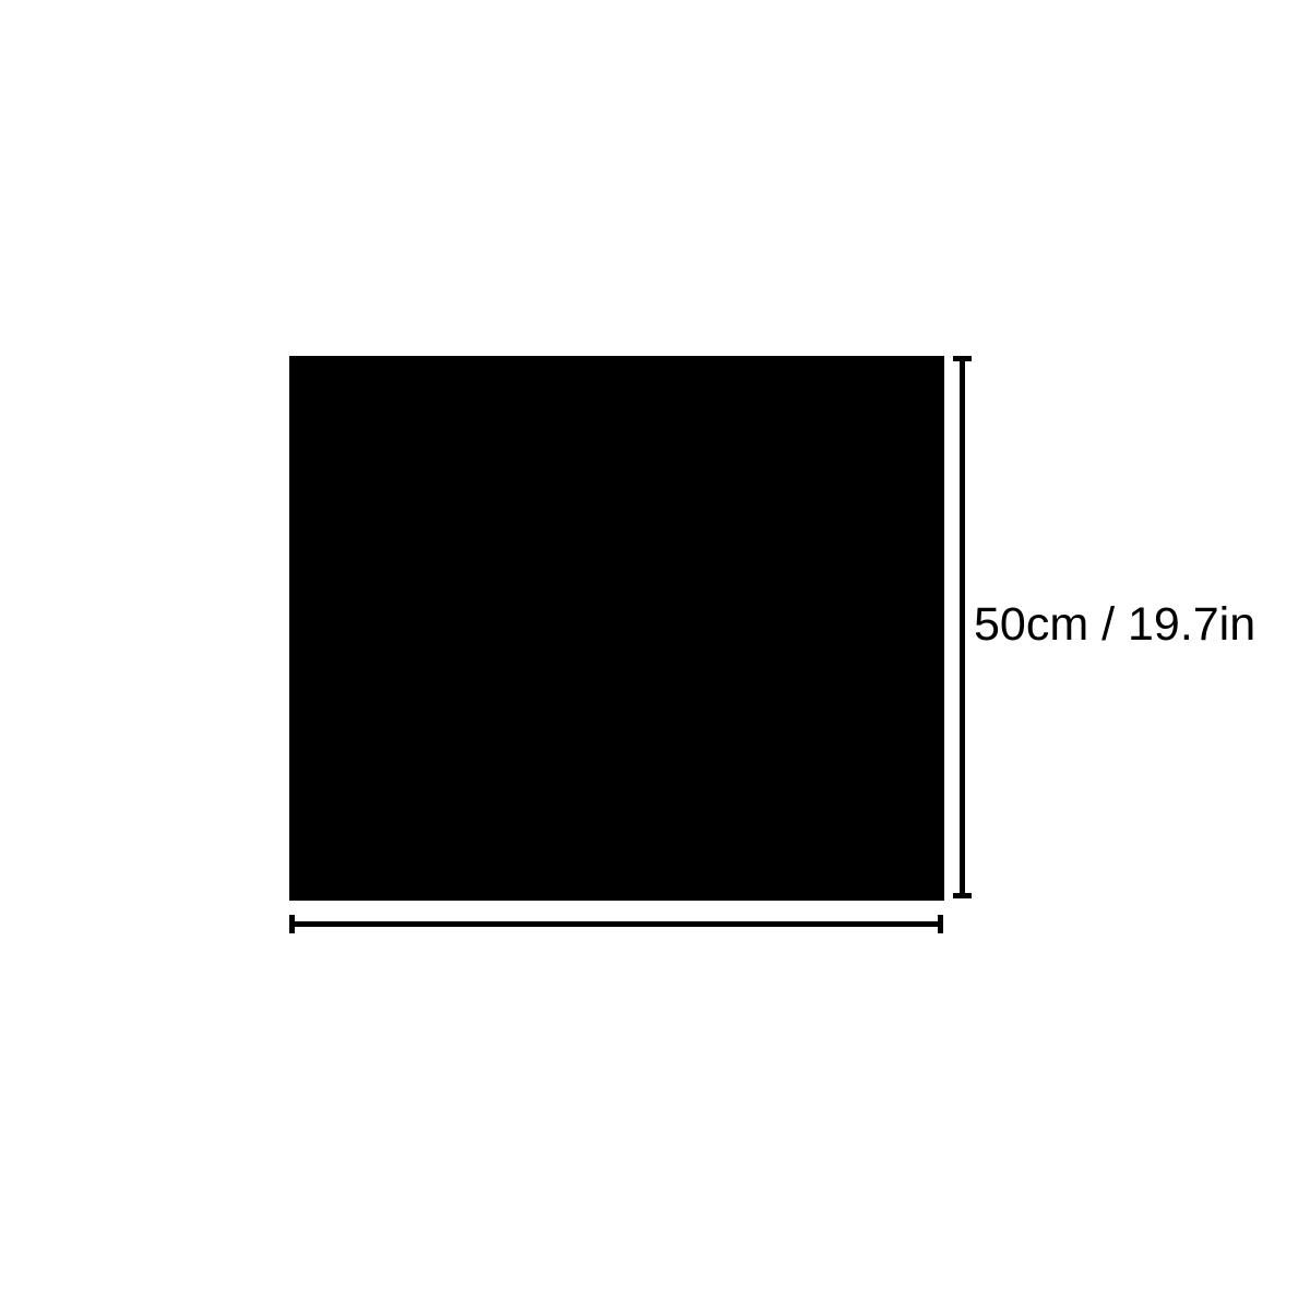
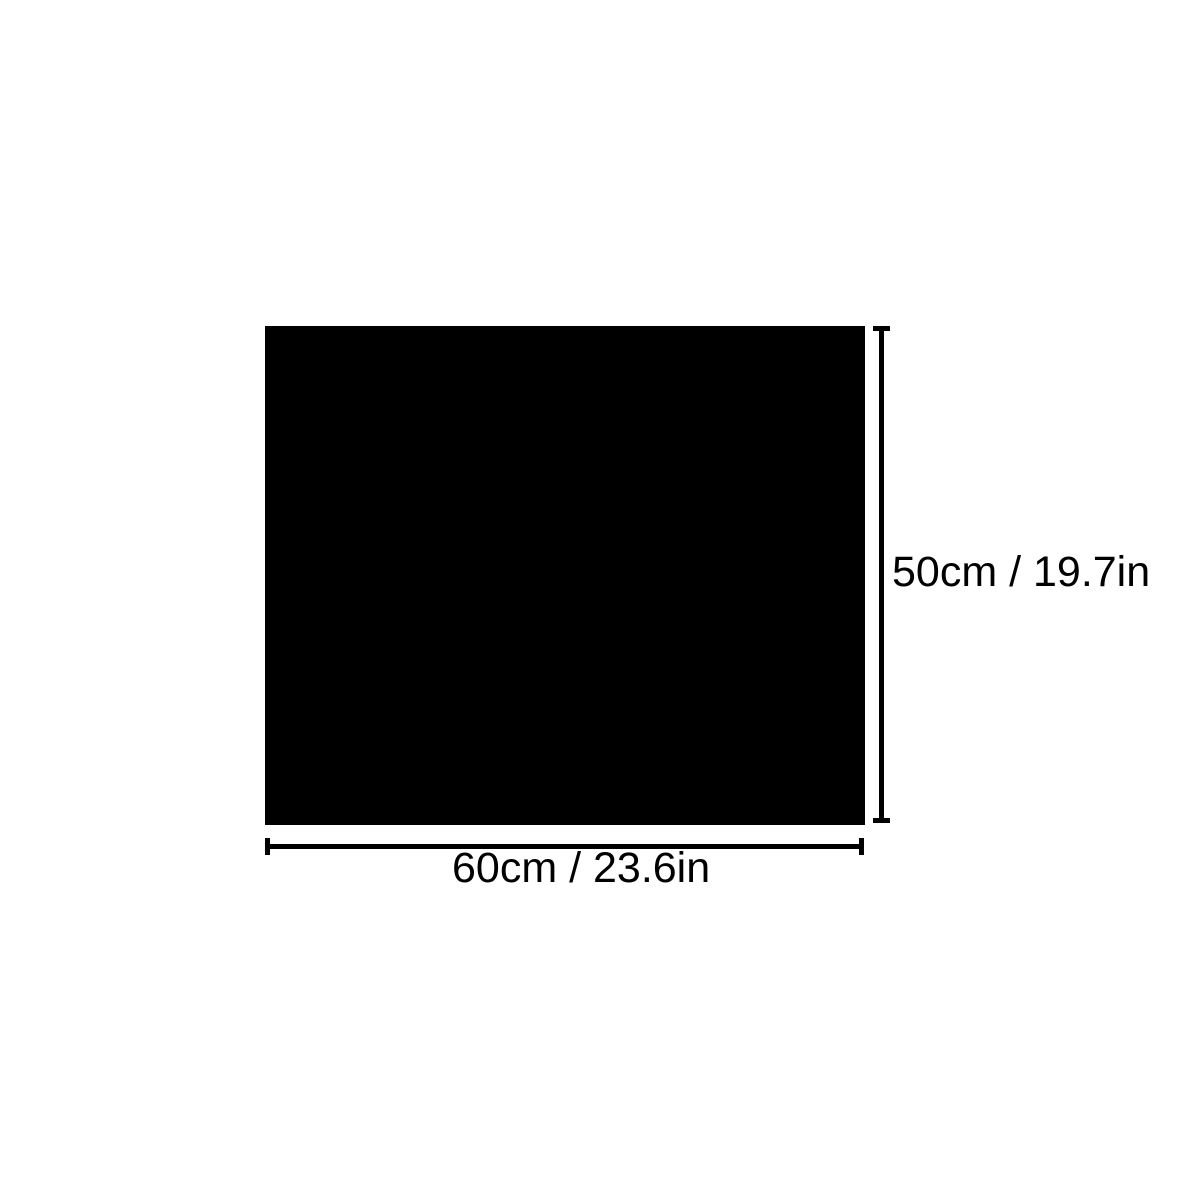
  50cm / 19.7in
+ 60cm / 23.6in
